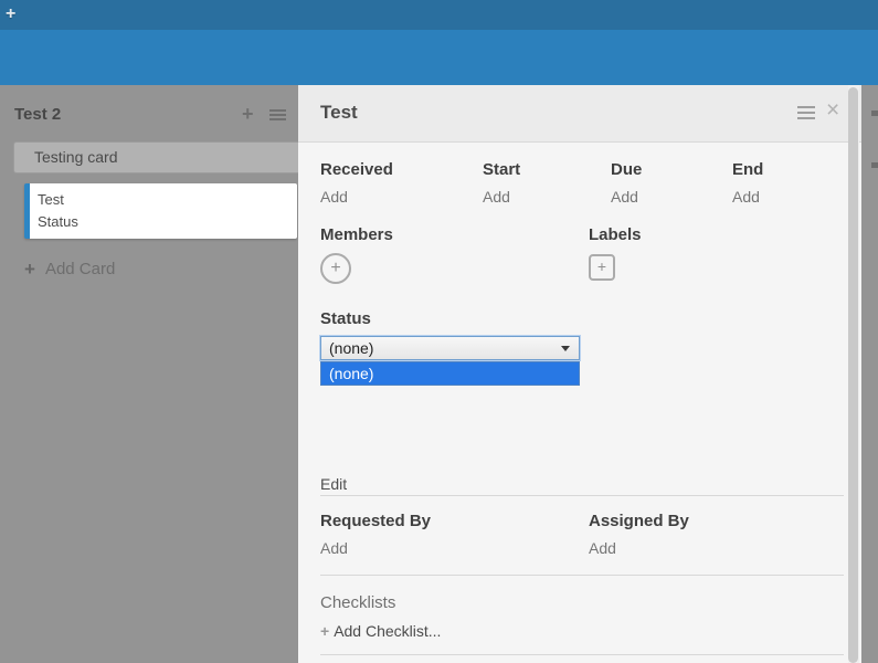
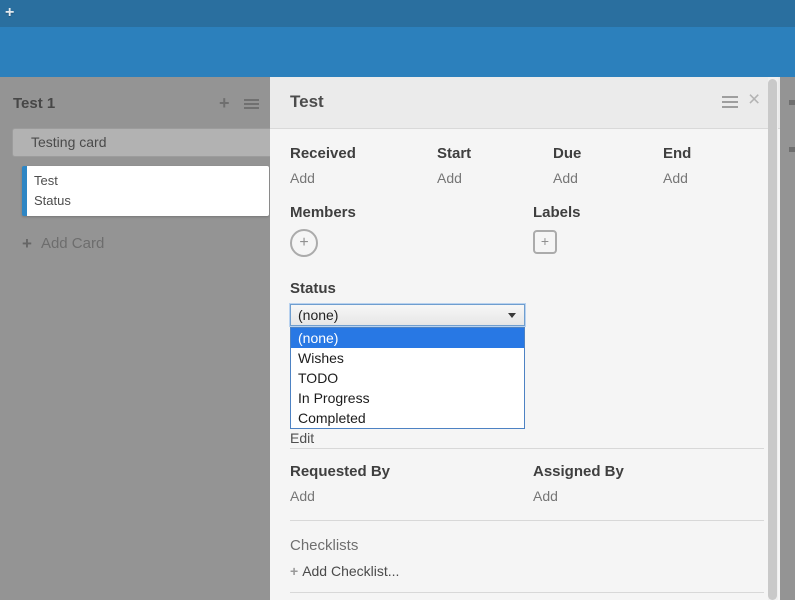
  +
- Test 2
+ Test 1
  +
  Testing card
  Test
  Status
  + Add Card
  Test
  ×
  Received
  Start
  Due
  End
  Add
  Add
  Add
  Add
  Members
  Labels
  +
  +
  Status
  (none)
  (none)
+ Wishes
+ TODO
+ In Progress
+ Completed
  Edit
  Requested By
  Assigned By
  Add
  Add
  Checklists
  + Add Checklist...
